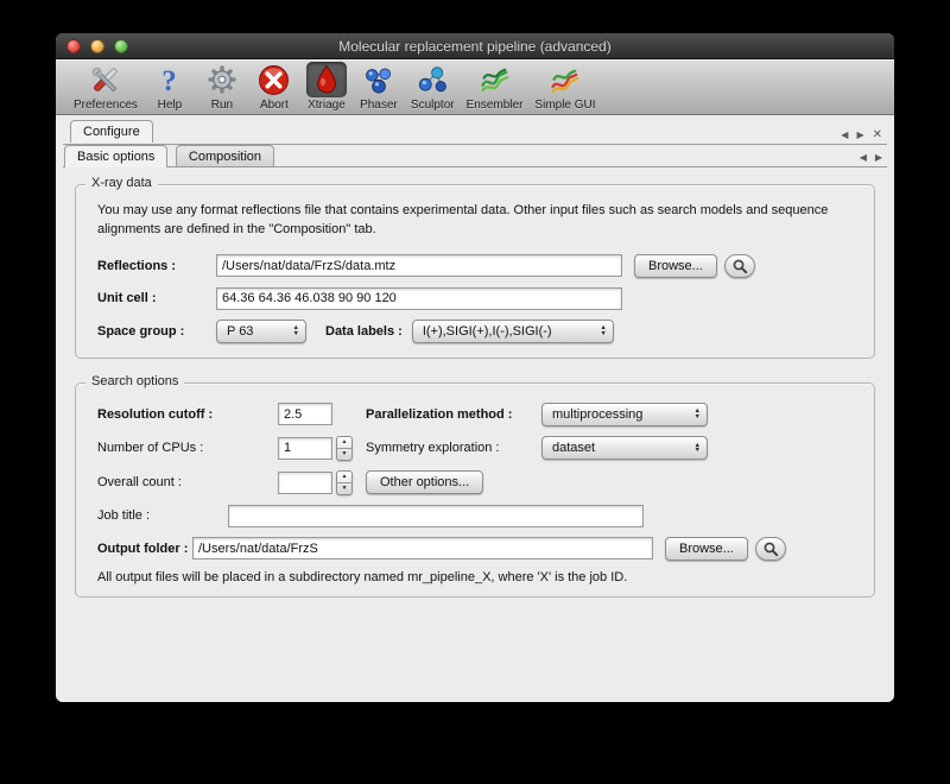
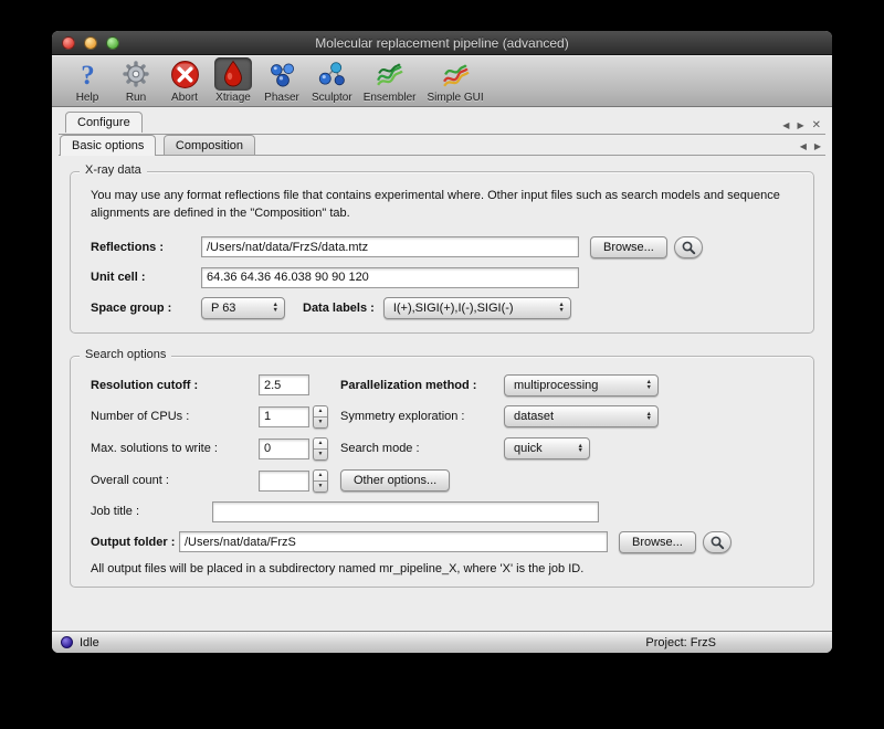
  Molecular replacement pipeline (advanced)
- Preferences
  ?
  Help
  Run
  Abort
  Xtriage
  Phaser
  Sculptor
  Ensembler
  Simple GUI
  Configure
  ◀
  ▶
  ✕
  Basic options Composition
  ◀
  ▶
  X-ray data
- You may use any format reflections file that contains experimental data. Other input files such as search models and sequence alignments are defined in the "Composition" tab.
+ You may use any format reflections file that contains experimental where. Other input files such as search models and sequence alignments are defined in the "Composition" tab.
  Reflections :
  /Users/nat/data/FrzS/data.mtz
  Browse...
  Unit cell :
  64.36 64.36 46.038 90 90 120
  Space group :
  P 63
  Data labels :
  I(+),SIGI(+),I(-),SIGI(-)
  Search options
  Resolution cutoff :
  2.5
  Parallelization method :
  multiprocessing
  Number of CPUs :
  1
  Symmetry exploration :
  dataset
+ Max. solutions to write :
+ 0
+ Search mode :
+ quick
  Overall count :
  Other options...
  Job title :
  Output folder :
  /Users/nat/data/FrzS
  Browse...
  All output files will be placed in a subdirectory named mr_pipeline_X, where 'X' is the job ID.
+ Idle
+ Project: FrzS
